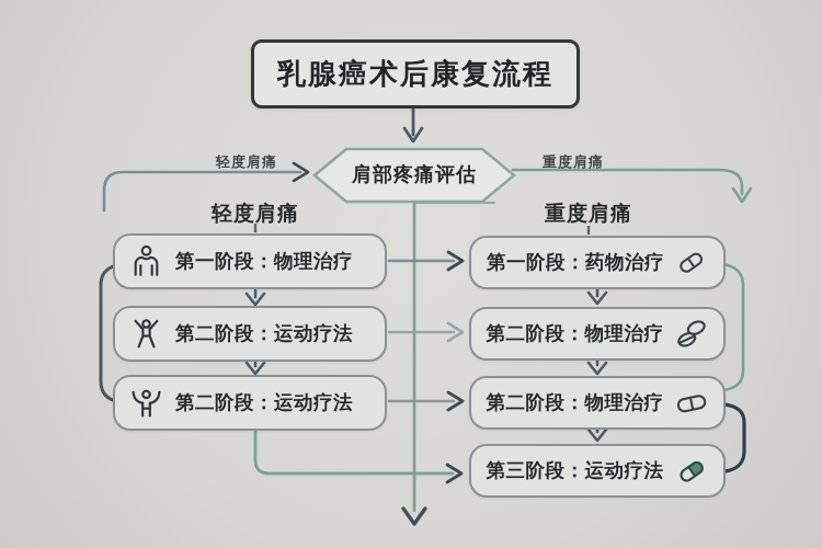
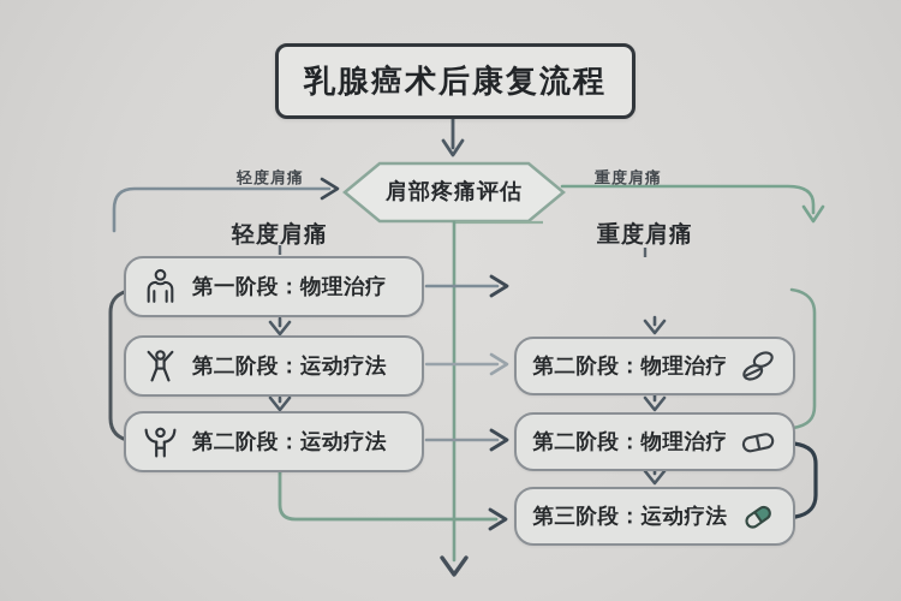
  乳腺癌术后康复流程
  肩部疼痛评估
  轻度肩痛
  重度肩痛
  轻度肩痛
  重度肩痛
  第一阶段：物理治疗
  第二阶段：运动疗法
  第二阶段：运动疗法
- 第一阶段：药物治疗
  第二阶段：物理治疗
  第二阶段：物理治疗
  第三阶段：运动疗法
